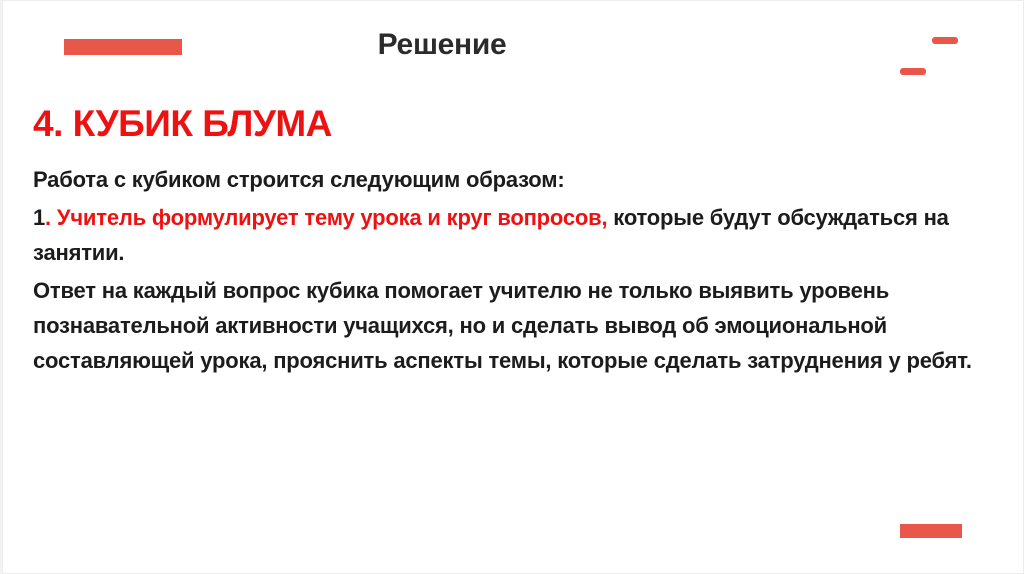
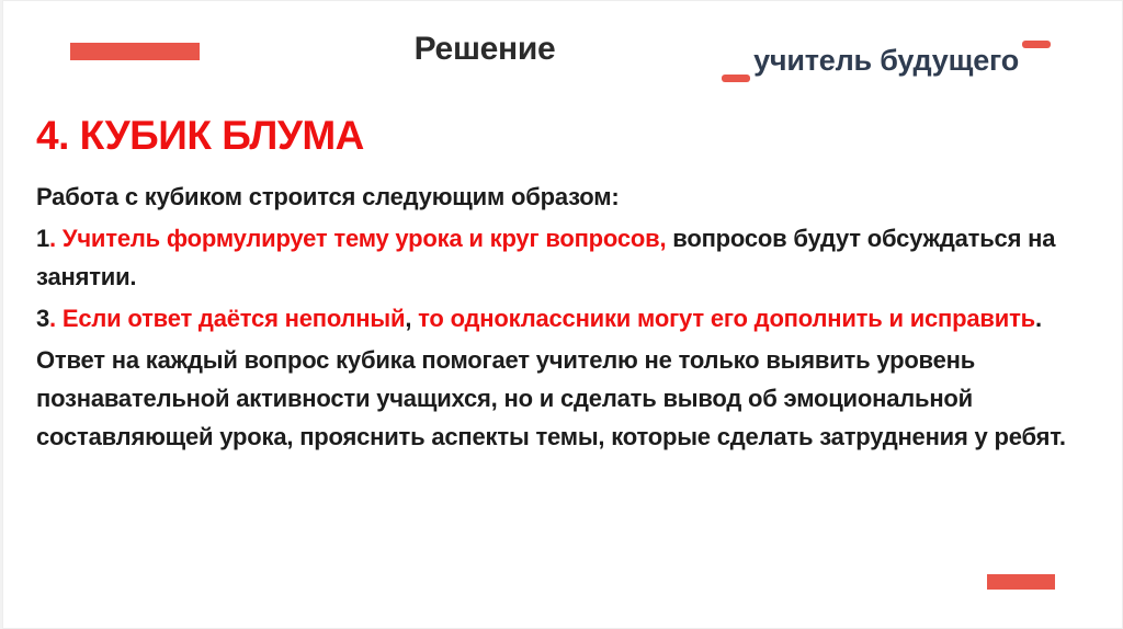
  Решение
+ учитель будущего
  4. КУБИК БЛУМА
  Работа с кубиком строится следующим образом:
- 1. Учитель формулирует тему урока и круг вопросов, которые будут обсуждаться на занятии.
+ 1. Учитель формулирует тему урока и круг вопросов, вопросов будут обсуждаться на занятии.
+ 3. Если ответ даётся неполный, то одноклассники могут его дополнить и исправить.
  Ответ на каждый вопрос кубика помогает учителю не только выявить уровень познавательной активности учащихся, но и сделать вывод об эмоциональной составляющей урока, прояснить аспекты темы, которые сделать затруднения у ребят.
